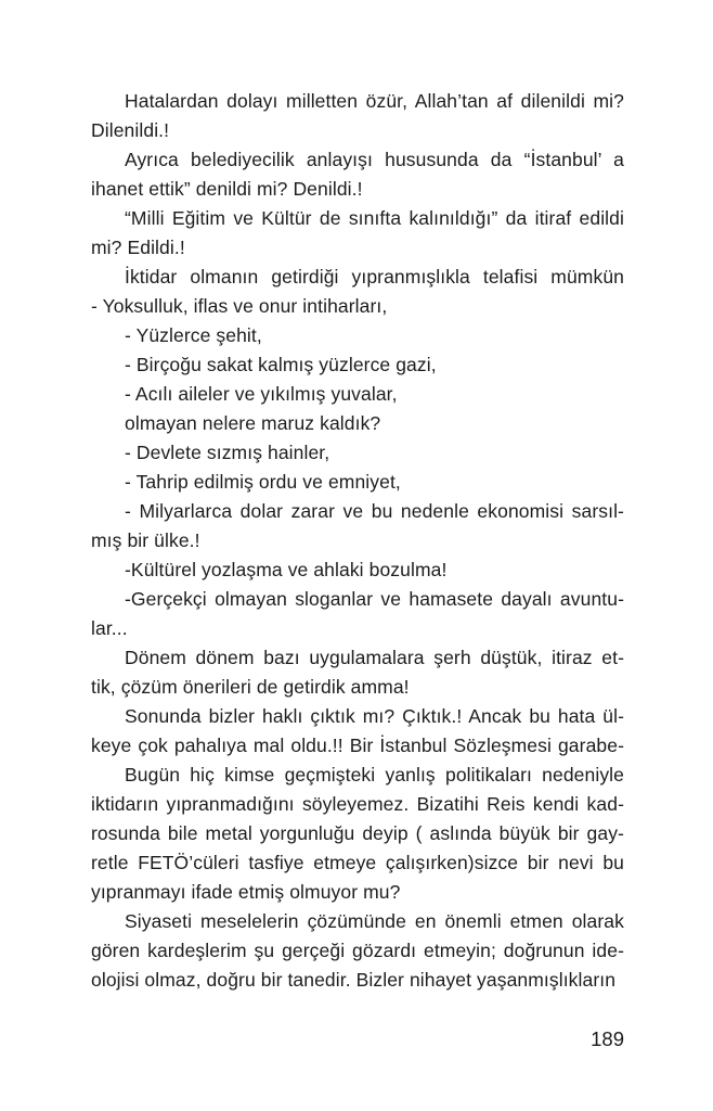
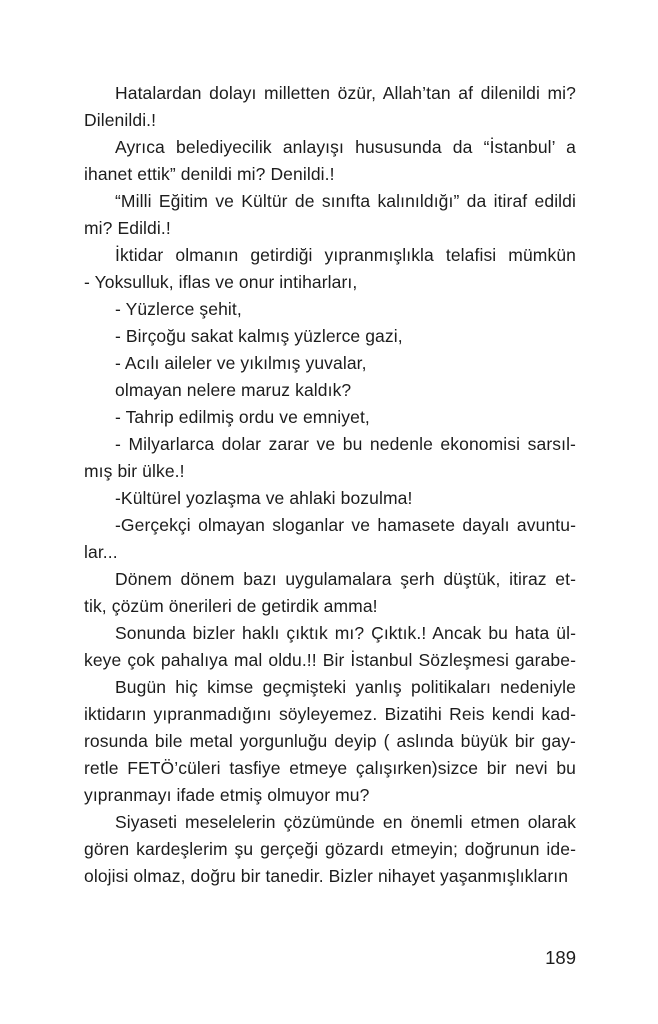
  Hatalardan dolayı milletten özür, Allah’tan af dilenildi mi?
  Dilenildi.!
  Ayrıca belediyecilik anlayışı hususunda da “İstanbul’ a
  ihanet ettik” denildi mi? Denildi.!
  “Milli Eğitim ve Kültür de sınıfta kalınıldığı” da itiraf edildi
  mi? Edildi.!
  İktidar olmanın getirdiği yıpranmışlıkla telafisi mümkün
  - Yoksulluk, iflas ve onur intiharları,
  - Yüzlerce şehit,
  - Birçoğu sakat kalmış yüzlerce gazi,
  - Acılı aileler ve yıkılmış yuvalar,
  olmayan nelere maruz kaldık?
- - Devlete sızmış hainler,
  - Tahrip edilmiş ordu ve emniyet,
  - Milyarlarca dolar zarar ve bu nedenle ekonomisi sarsıl-
  mış bir ülke.!
  -Kültürel yozlaşma ve ahlaki bozulma!
  -Gerçekçi olmayan sloganlar ve hamasete dayalı avuntu-
  lar...
  Dönem dönem bazı uygulamalara şerh düştük, itiraz et-
  tik, çözüm önerileri de getirdik amma!
  Sonunda bizler haklı çıktık mı? Çıktık.! Ancak bu hata ül-
  keye çok pahalıya mal oldu.!! Bir İstanbul Sözleşmesi garabe-
  Bugün hiç kimse geçmişteki yanlış politikaları nedeniyle
  iktidarın yıpranmadığını söyleyemez. Bizatihi Reis kendi kad-
  rosunda bile metal yorgunluğu deyip ( aslında büyük bir gay-
  retle FETÖ’cüleri tasfiye etmeye çalışırken)sizce bir nevi bu
  yıpranmayı ifade etmiş olmuyor mu?
  Siyaseti meselelerin çözümünde en önemli etmen olarak
  gören kardeşlerim şu gerçeği gözardı etmeyin; doğrunun ide-
  olojisi olmaz, doğru bir tanedir. Bizler nihayet yaşanmışlıkların
  189
